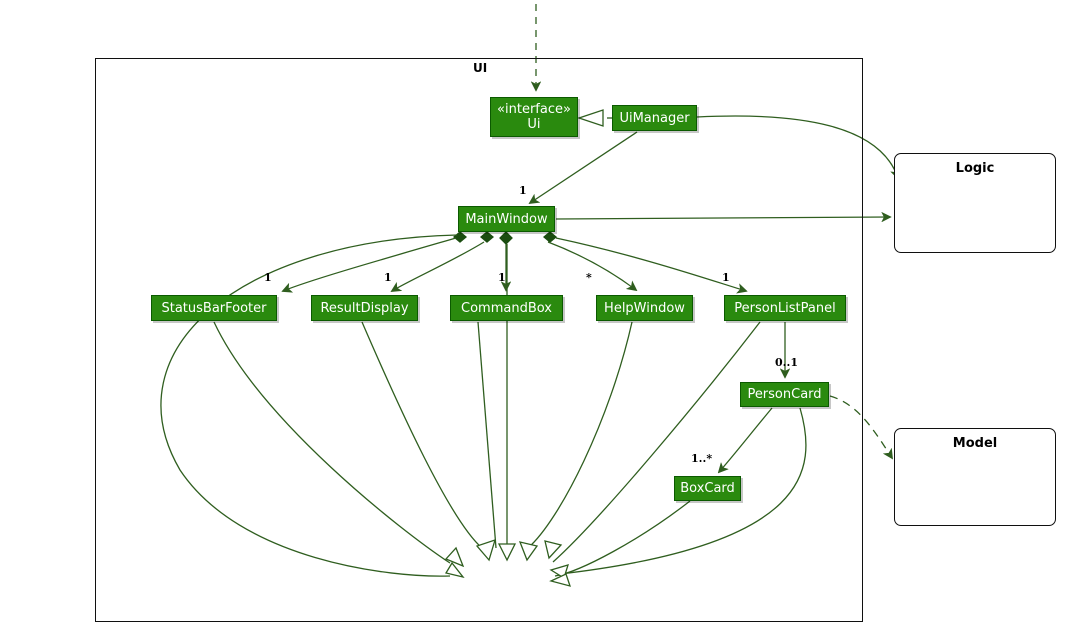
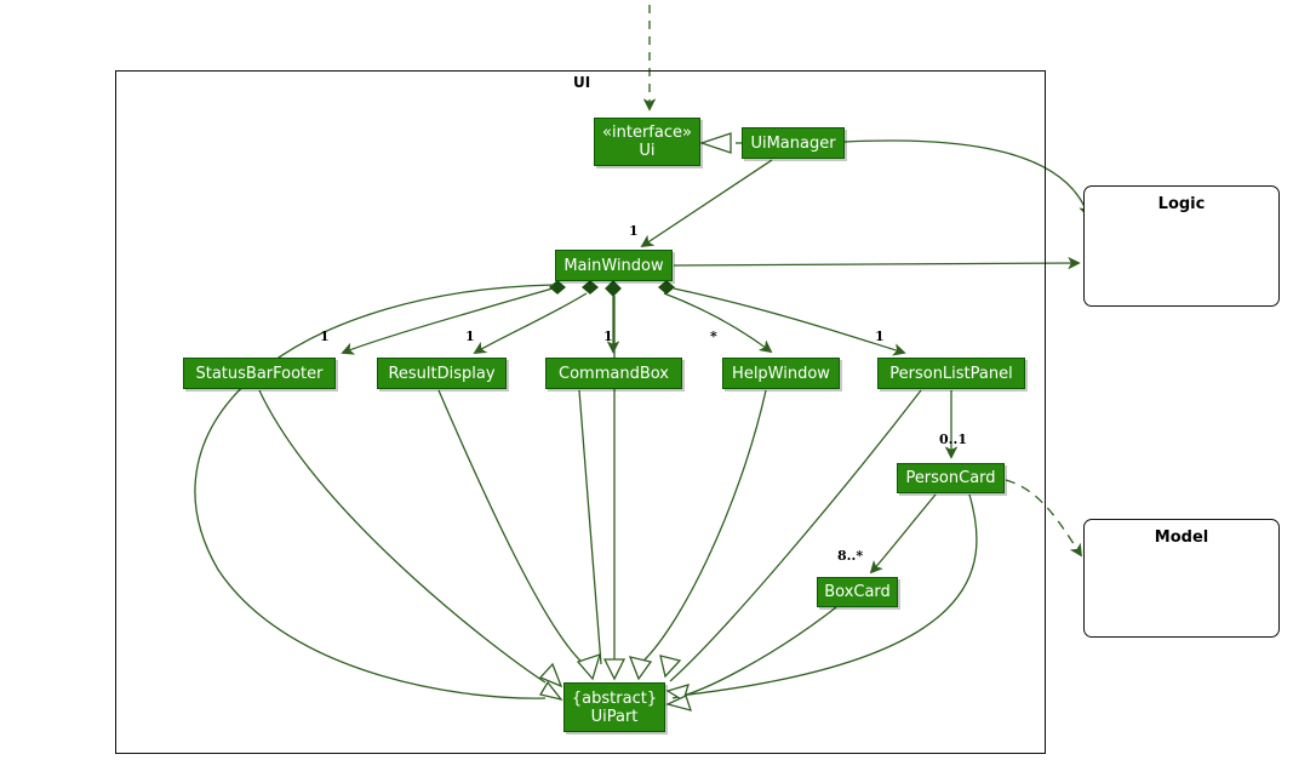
  UI
  Logic
  Model
  «interface»
  Ui
  UiManager
  MainWindow
  StatusBarFooter
  ResultDisplay
  CommandBox
  HelpWindow
  PersonListPanel
  PersonCard
  BoxCard
+ {abstract}
+ UiPart
  1
  1
  1
  1
  *
  1
  0..1
- 1..*
+ 8..*
